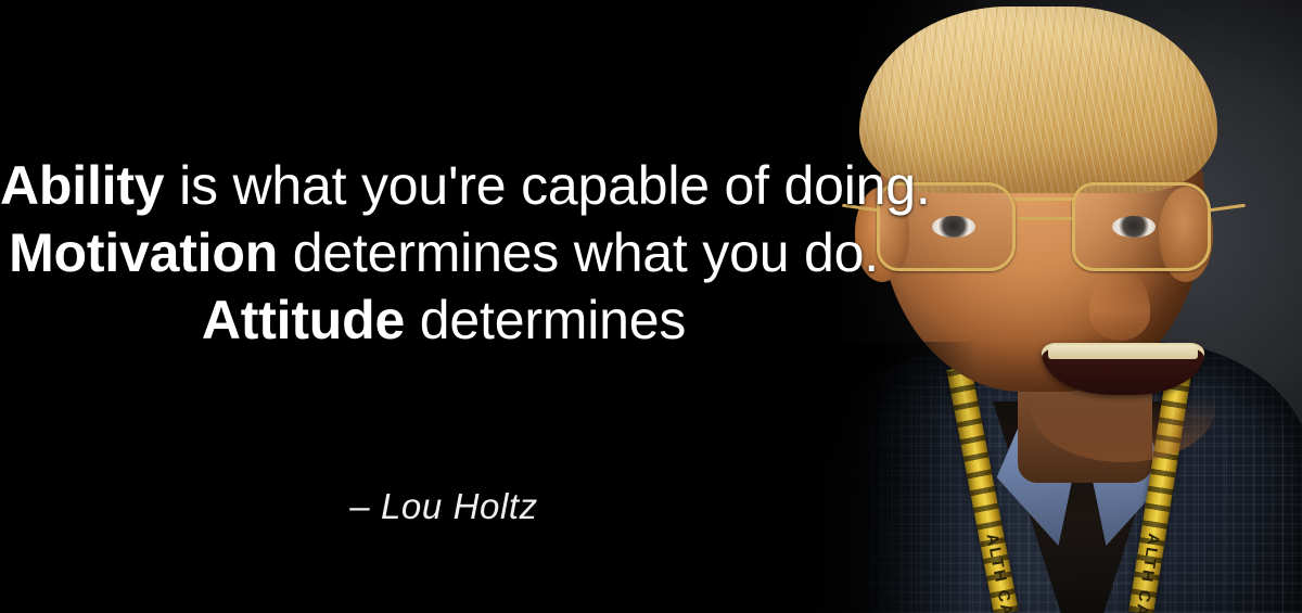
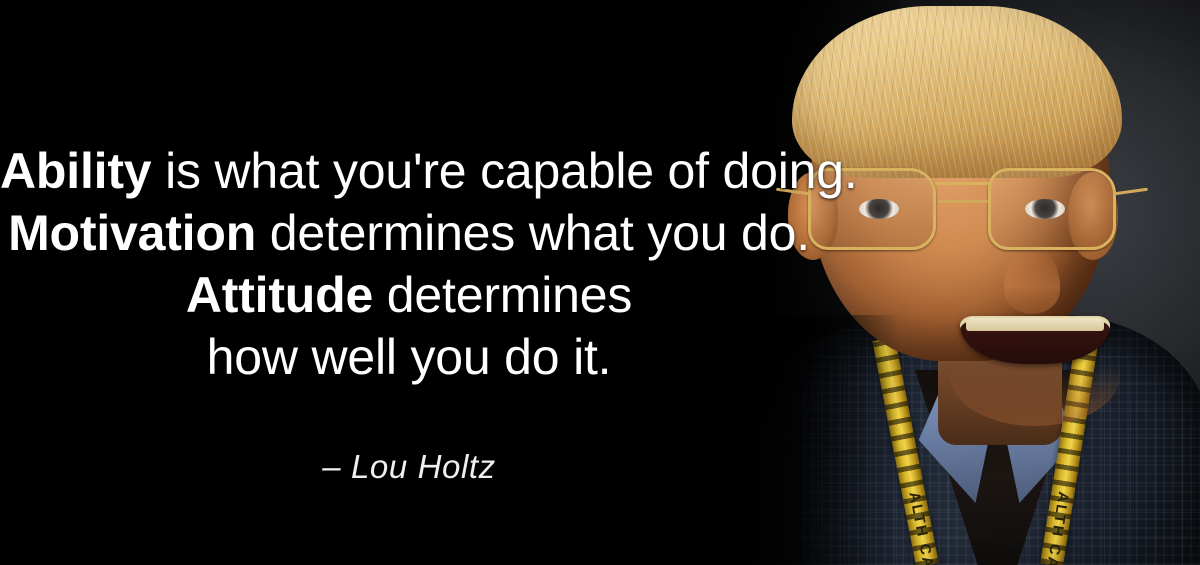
  Ability is what you're capable of doing.
  Motivation determines what you do.
  Attitude determines
+ how well you do it.
  – Lou Holtz
